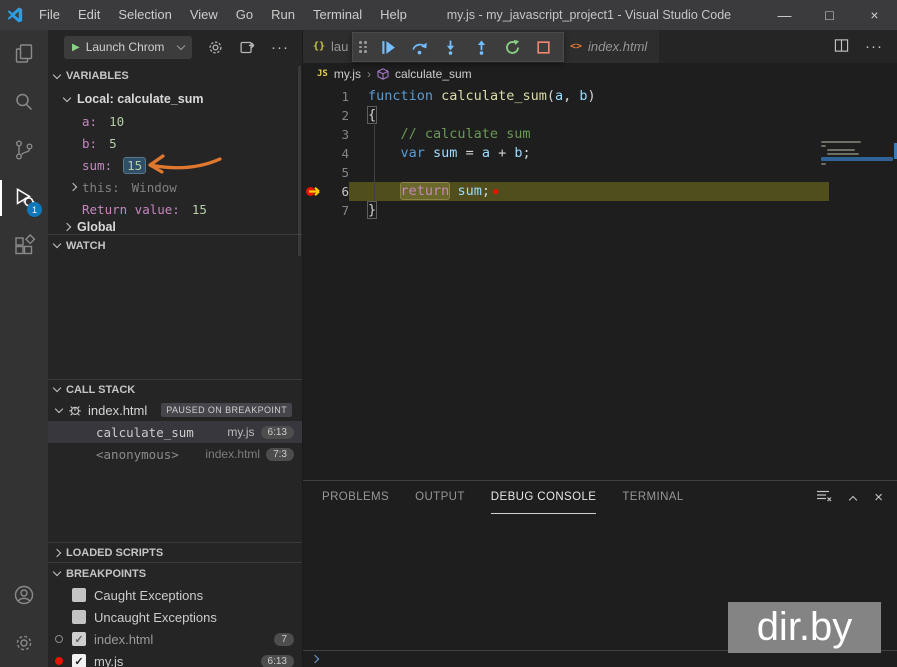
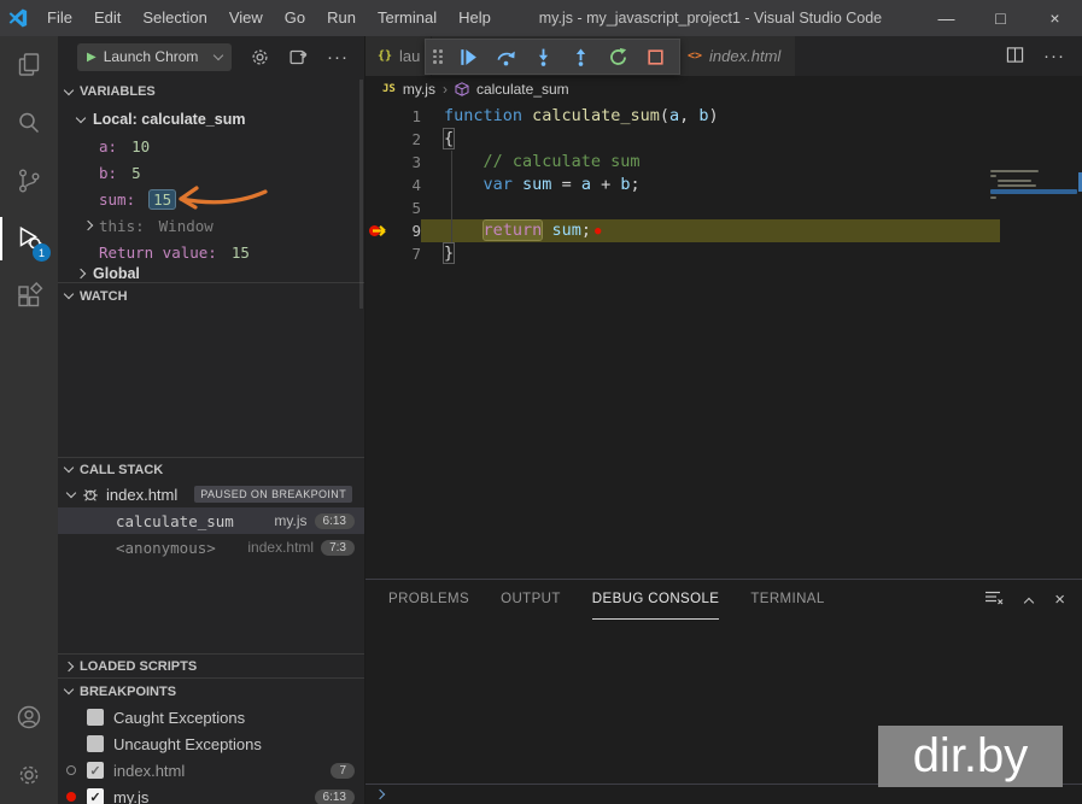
  File
  Edit
  Selection
  View
  Go
  Run
  Terminal
  Help
  my.js - my_javascript_project1 - Visual Studio Code
  —
  □
  ×
  1
  ▶
  Launch Chrom
  ···
  VARIABLES
  Local: calculate_sum
  a:
  10
  b:
  5
  sum:
  15
  this:
  Window
  Return value:
  15
  Global
  WATCH
  CALL STACK
  index.html
  PAUSED ON BREAKPOINT
  calculate_sum
  my.js
  6:13
  <anonymous>
  index.html
  7:3
  LOADED SCRIPTS
  BREAKPOINTS
  Caught Exceptions
  Uncaught Exceptions
  ✓
  index.html
  7
  ✓
  my.js
  6:13
  {}
  lau
  <>
  index.html
  ···
  JS
  my.js
  ›
  calculate_sum
  1
  function calculate_sum(a, b)
  2
  {
  3
  // calculate sum
  4
  var sum = a + b;
  5
- 6
+ 9
  return sum; ●
  7
  }
  PROBLEMS
  OUTPUT
  DEBUG CONSOLE
  TERMINAL
  ×
  dir.by
